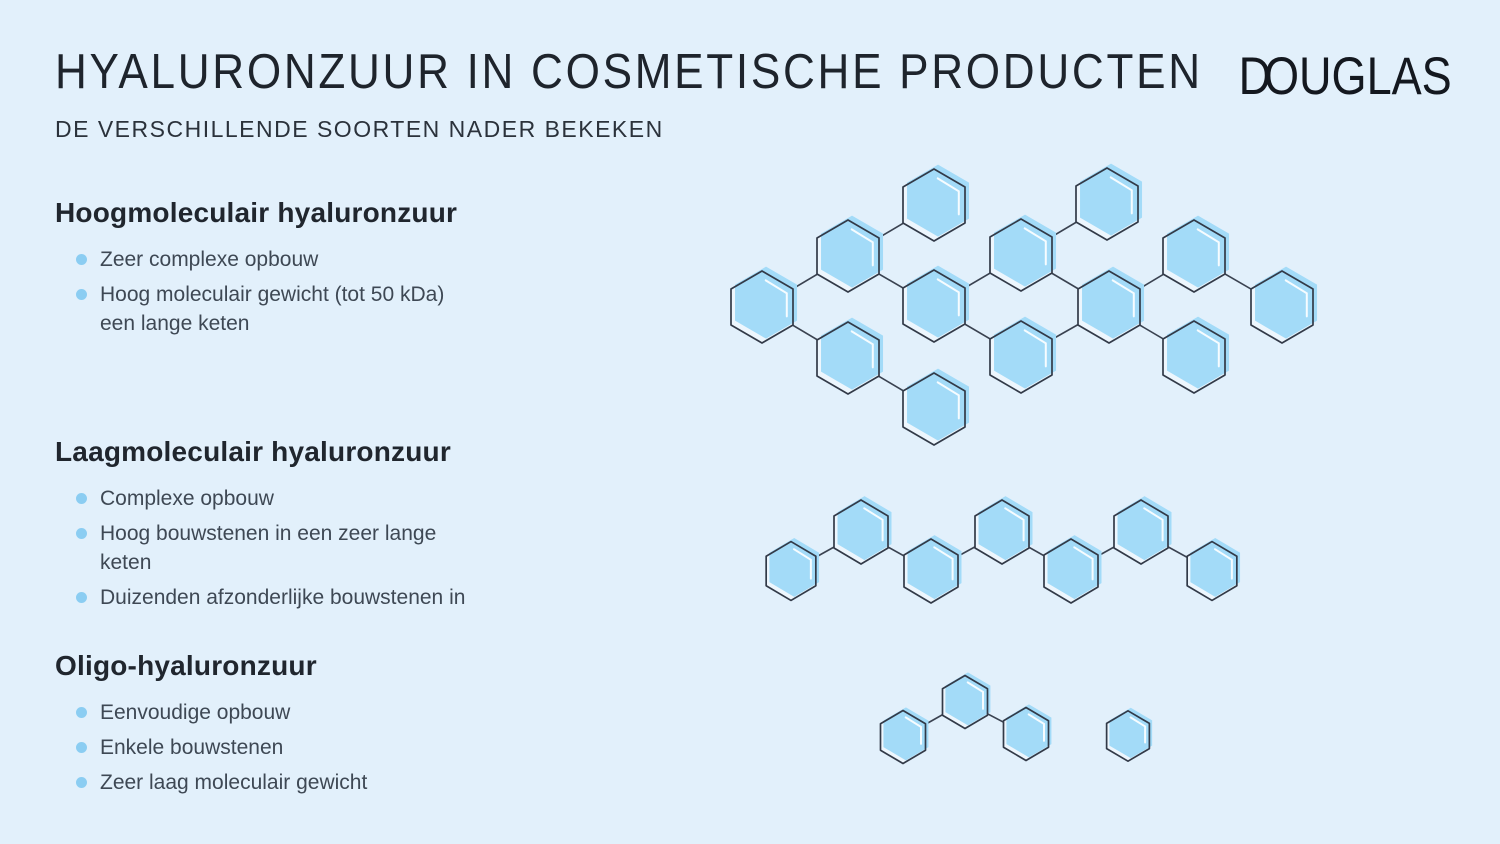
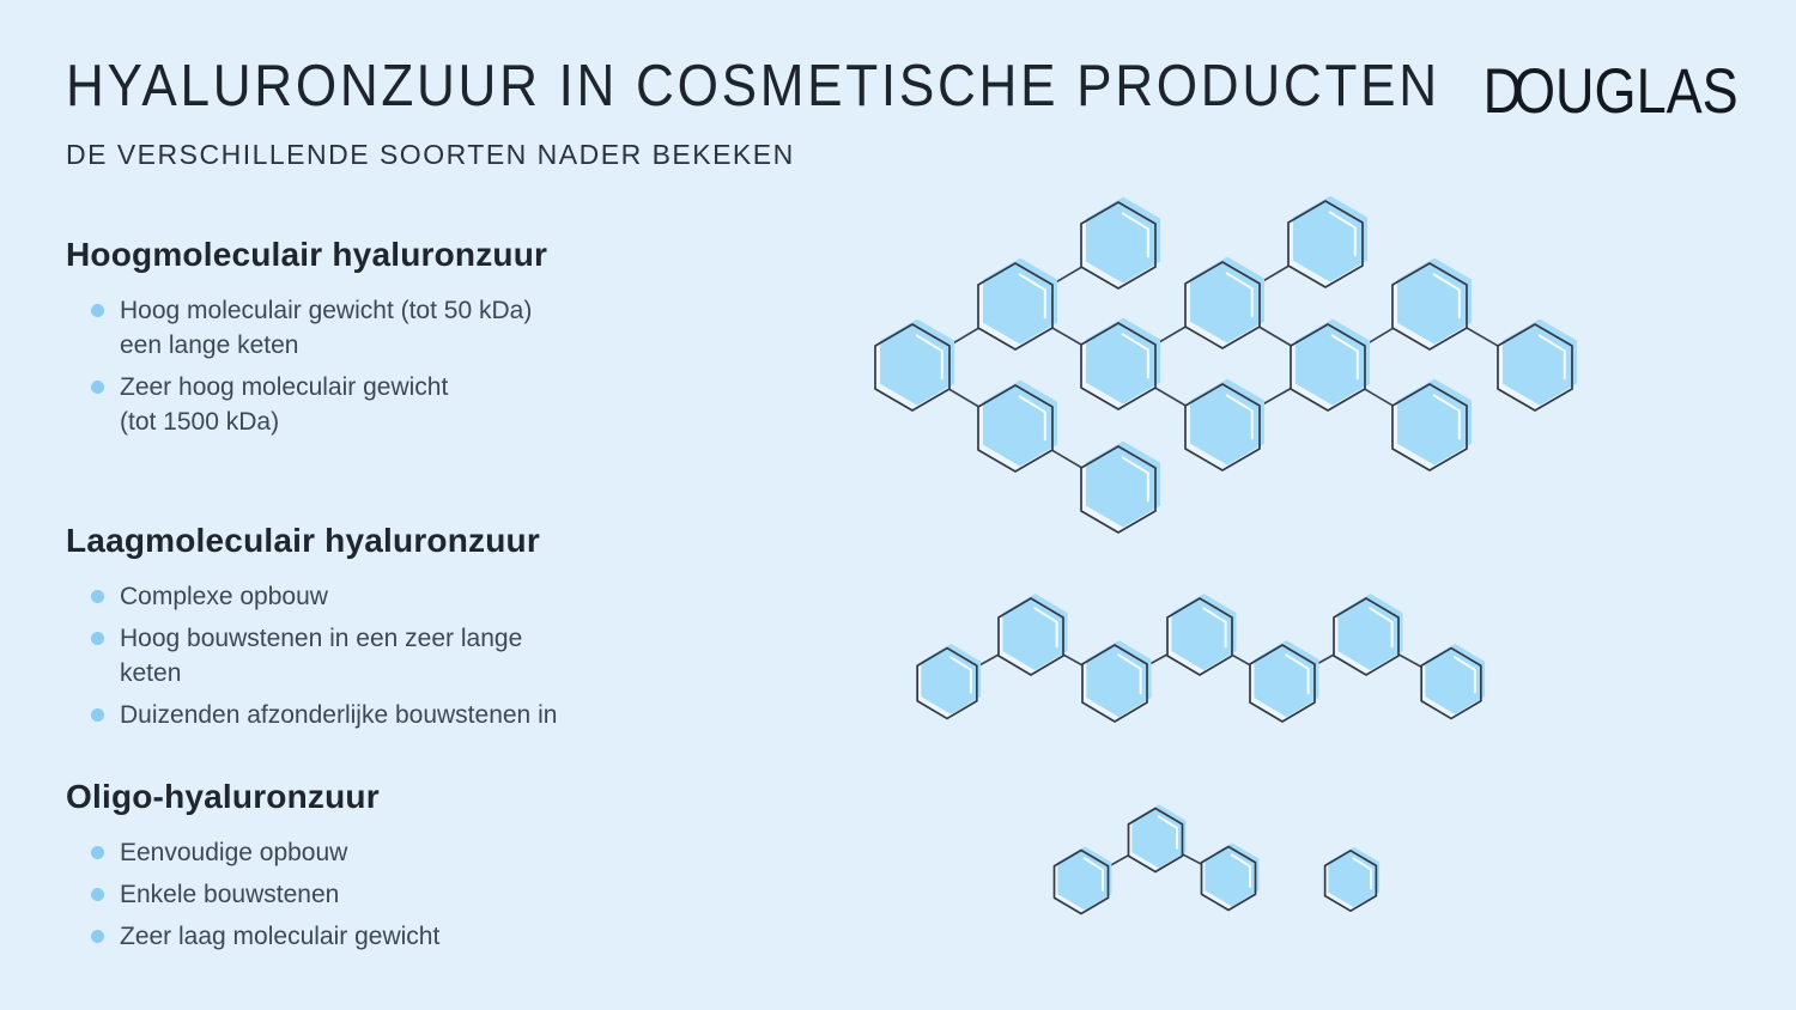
  HYALURONZUUR IN COSMETISCHE PRODUCTEN
  DE VERSCHILLENDE SOORTEN NADER BEKEKEN
  D
  OUGLAS
  Hoogmoleculair hyaluronzuur
- Zeer complexe opbouw
  Hoog moleculair gewicht (tot 50 kDa)
  een lange keten
+ Zeer hoog moleculair gewicht
+ (tot 1500 kDa)
  Laagmoleculair hyaluronzuur
  Complexe opbouw
  Hoog bouwstenen in een zeer lange
  keten
  Duizenden afzonderlijke bouwstenen in
  Oligo-hyaluronzuur
  Eenvoudige opbouw
  Enkele bouwstenen
  Zeer laag moleculair gewicht
